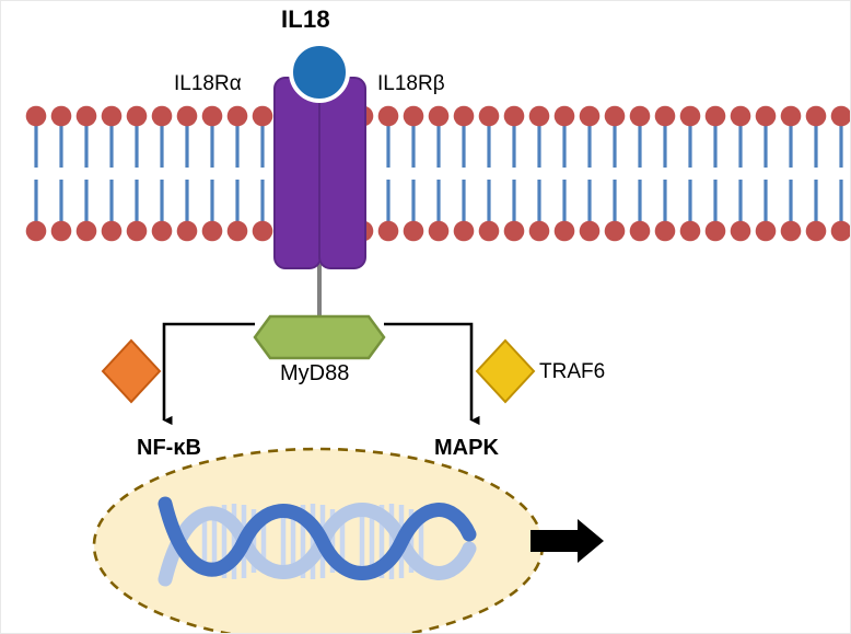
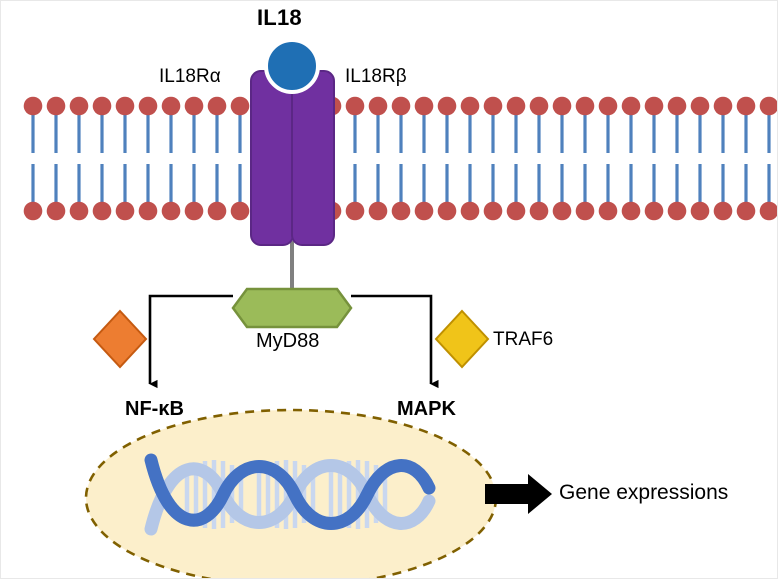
  IL18
  IL18Rα
  IL18Rβ
  MyD88
  TRAF6
  NF-κB
  MAPK
+ Gene expressions
